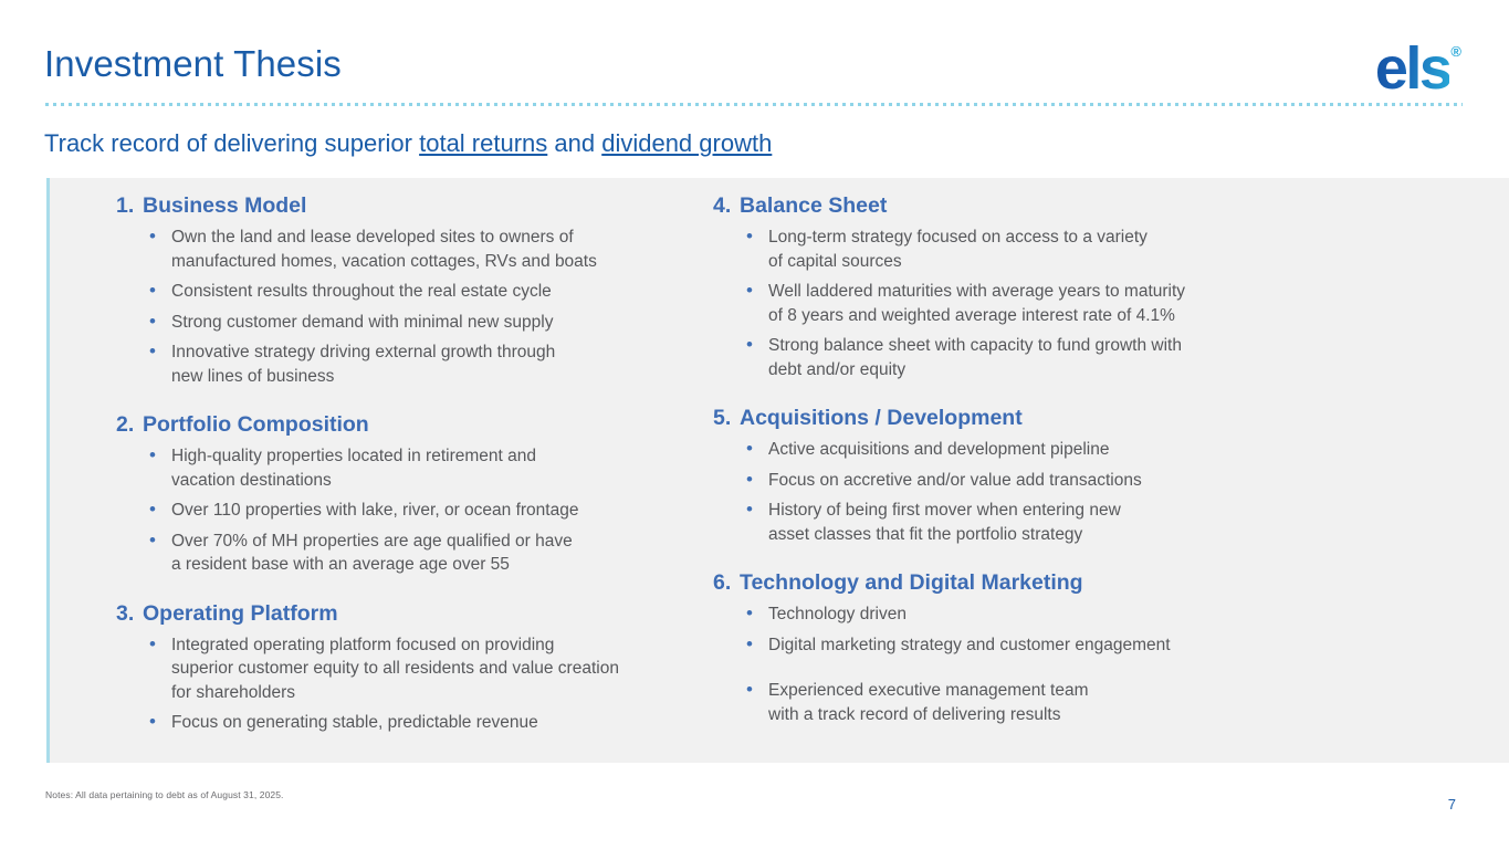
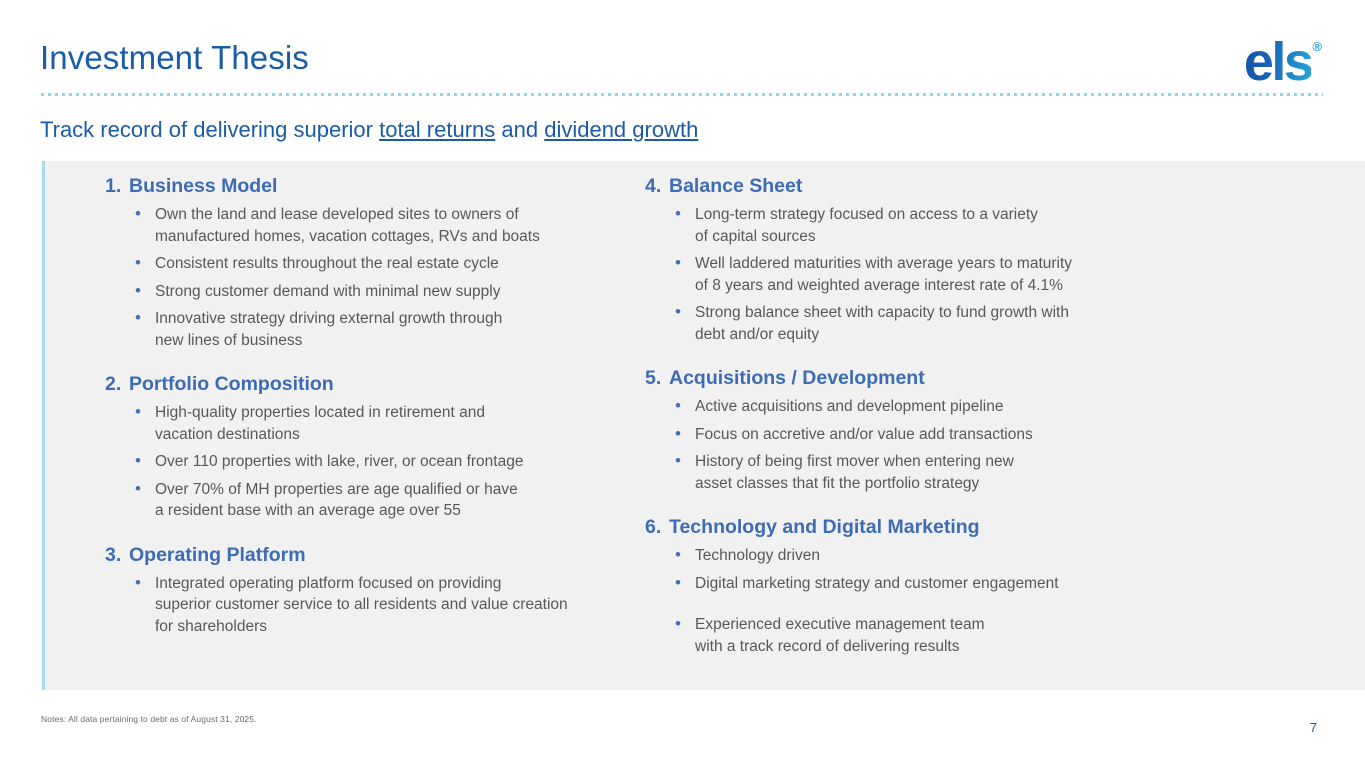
  Investment Thesis
  els
  ®
  Track record of delivering superior total returns and dividend growth
  1.
  Business Model
  Own the land and lease developed sites to owners of
  manufactured homes, vacation cottages, RVs and boats
  Consistent results throughout the real estate cycle
  Strong customer demand with minimal new supply
  Innovative strategy driving external growth through
  new lines of business
  2.
  Portfolio Composition
  High-quality properties located in retirement and
  vacation destinations
  Over 110 properties with lake, river, or ocean frontage
  Over 70% of MH properties are age qualified or have
  a resident base with an average age over 55
  3.
  Operating Platform
  Integrated operating platform focused on providing
- superior customer equity to all residents and value creation
+ superior customer service to all residents and value creation
  for shareholders
- Focus on generating stable, predictable revenue
  4.
  Balance Sheet
  Long-term strategy focused on access to a variety
  of capital sources
  Well laddered maturities with average years to maturity
  of 8 years and weighted average interest rate of 4.1%
  Strong balance sheet with capacity to fund growth with
  debt and/or equity
  5.
  Acquisitions / Development
  Active acquisitions and development pipeline
  Focus on accretive and/or value add transactions
  History of being first mover when entering new
  asset classes that fit the portfolio strategy
  6.
  Technology and Digital Marketing
  Technology driven
  Digital marketing strategy and customer engagement
  Experienced executive management team
  with a track record of delivering results
  Notes: All data pertaining to debt as of August 31, 2025.
  7
